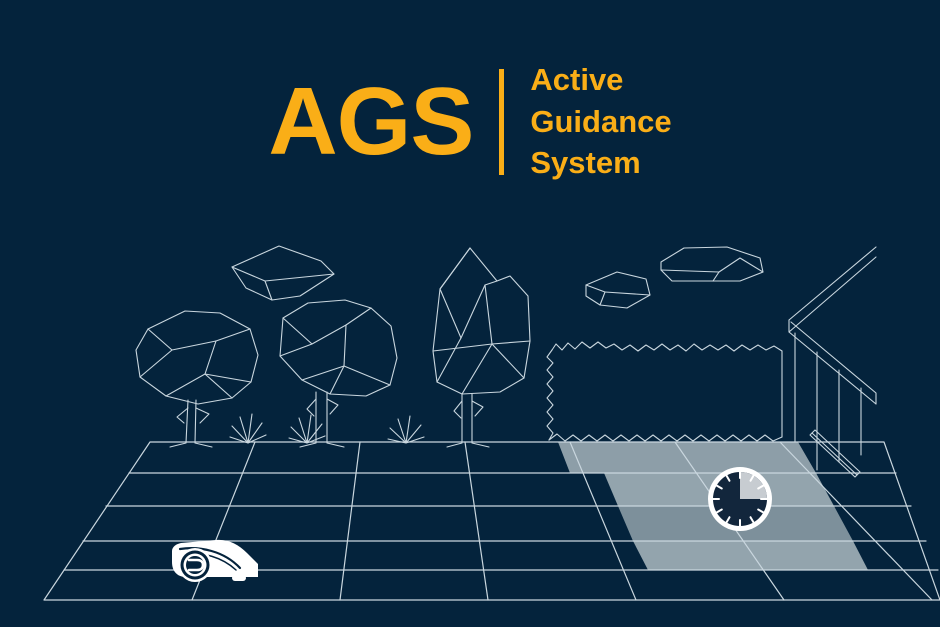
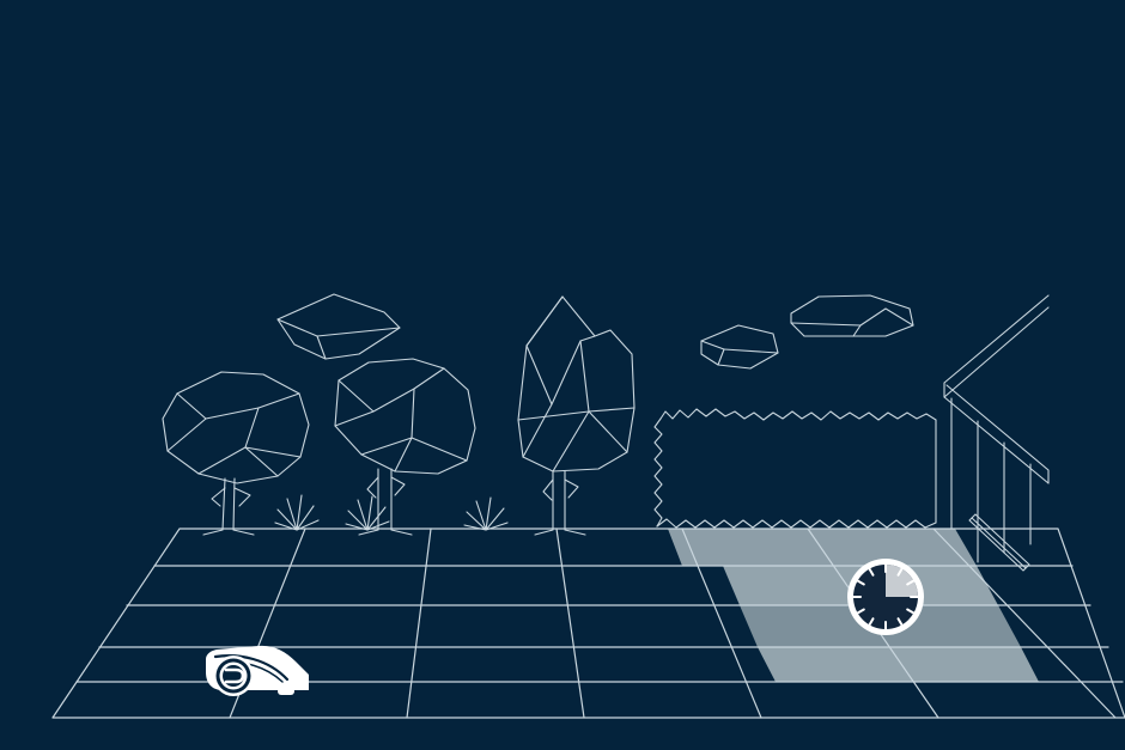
- AGS
- Active
- Guidance
- System
